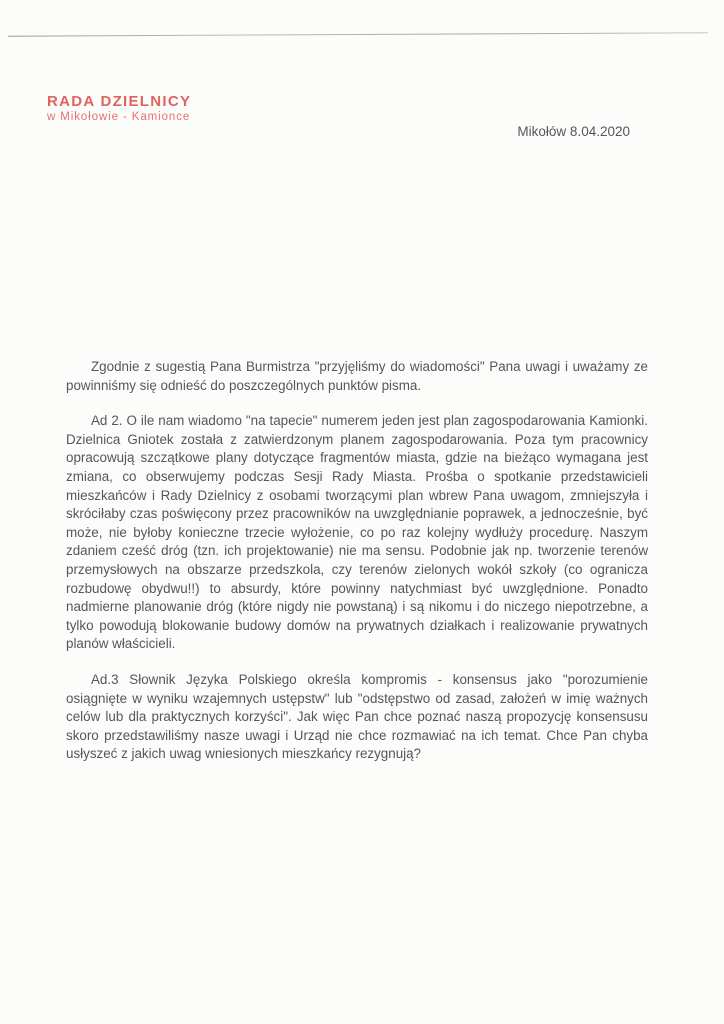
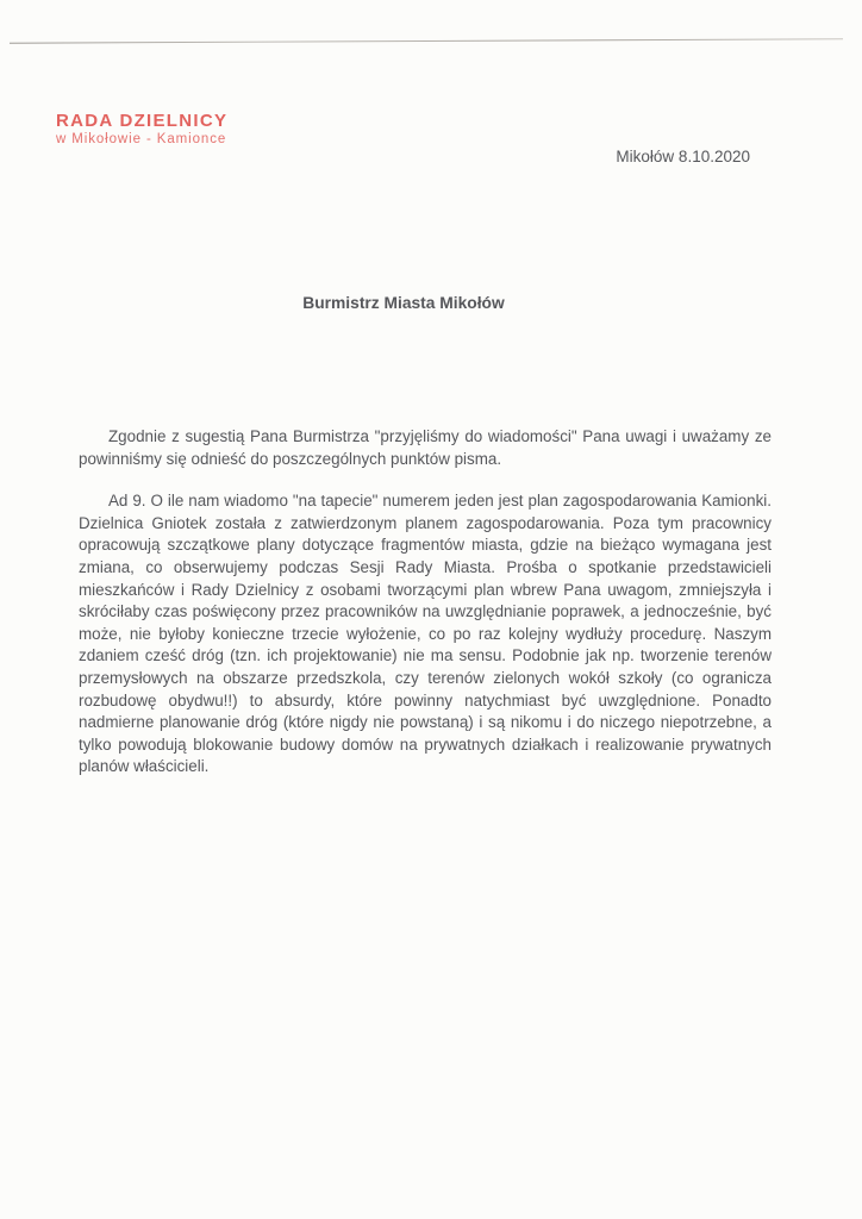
  RADA DZIELNICY
  w Mikołowie - Kamionce
- Mikołów 8.04.2020
+ Mikołów 8.10.2020
+ Burmistrz Miasta Mikołów
  Zgodnie z sugestią Pana Burmistrza "przyjęliśmy do wiadomości" Pana uwagi i uważamy ze powinniśmy się odnieść do poszczególnych punktów pisma.
- Ad 2. O ile nam wiadomo "na tapecie" numerem jeden jest plan zagospodarowania Kamionki. Dzielnica Gniotek została z zatwierdzonym planem zagospodarowania. Poza tym pracownicy opracowują szczątkowe plany dotyczące fragmentów miasta, gdzie na bieżąco wymagana jest zmiana, co obserwujemy podczas Sesji Rady Miasta. Prośba o spotkanie przedstawicieli mieszkańców i Rady Dzielnicy z osobami tworzącymi plan wbrew Pana uwagom, zmniejszyła i skróciłaby czas poświęcony przez pracowników na uwzględnianie poprawek, a jednocześnie, być może, nie byłoby konieczne trzecie wyłożenie, co po raz kolejny wydłuży procedurę. Naszym zdaniem cześć dróg (tzn. ich projektowanie) nie ma sensu. Podobnie jak np. tworzenie terenów przemysłowych na obszarze przedszkola, czy terenów zielonych wokół szkoły (co ogranicza rozbudowę obydwu!!) to absurdy, które powinny natychmiast być uwzględnione. Ponadto nadmierne planowanie dróg (które nigdy nie powstaną) i są nikomu i do niczego niepotrzebne, a tylko powodują blokowanie budowy domów na prywatnych działkach i realizowanie prywatnych planów właścicieli.
+ Ad 9. O ile nam wiadomo "na tapecie" numerem jeden jest plan zagospodarowania Kamionki. Dzielnica Gniotek została z zatwierdzonym planem zagospodarowania. Poza tym pracownicy opracowują szczątkowe plany dotyczące fragmentów miasta, gdzie na bieżąco wymagana jest zmiana, co obserwujemy podczas Sesji Rady Miasta. Prośba o spotkanie przedstawicieli mieszkańców i Rady Dzielnicy z osobami tworzącymi plan wbrew Pana uwagom, zmniejszyła i skróciłaby czas poświęcony przez pracowników na uwzględnianie poprawek, a jednocześnie, być może, nie byłoby konieczne trzecie wyłożenie, co po raz kolejny wydłuży procedurę. Naszym zdaniem cześć dróg (tzn. ich projektowanie) nie ma sensu. Podobnie jak np. tworzenie terenów przemysłowych na obszarze przedszkola, czy terenów zielonych wokół szkoły (co ogranicza rozbudowę obydwu!!) to absurdy, które powinny natychmiast być uwzględnione. Ponadto nadmierne planowanie dróg (które nigdy nie powstaną) i są nikomu i do niczego niepotrzebne, a tylko powodują blokowanie budowy domów na prywatnych działkach i realizowanie prywatnych planów właścicieli.
- Ad.3 Słownik Języka Polskiego określa kompromis - konsensus jako "porozumienie osiągnięte w wyniku wzajemnych ustępstw" lub "odstępstwo od zasad, założeń w imię ważnych celów lub dla praktycznych korzyści". Jak więc Pan chce poznać naszą propozycję konsensusu skoro przedstawiliśmy nasze uwagi i Urząd nie chce rozmawiać na ich temat. Chce Pan chyba usłyszeć z jakich uwag wniesionych mieszkańcy rezygnują?
